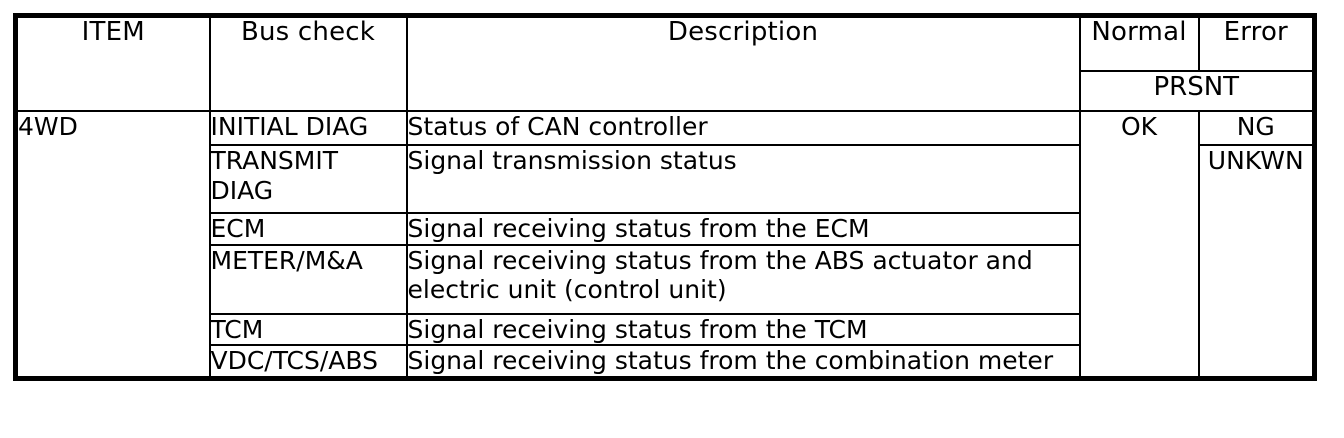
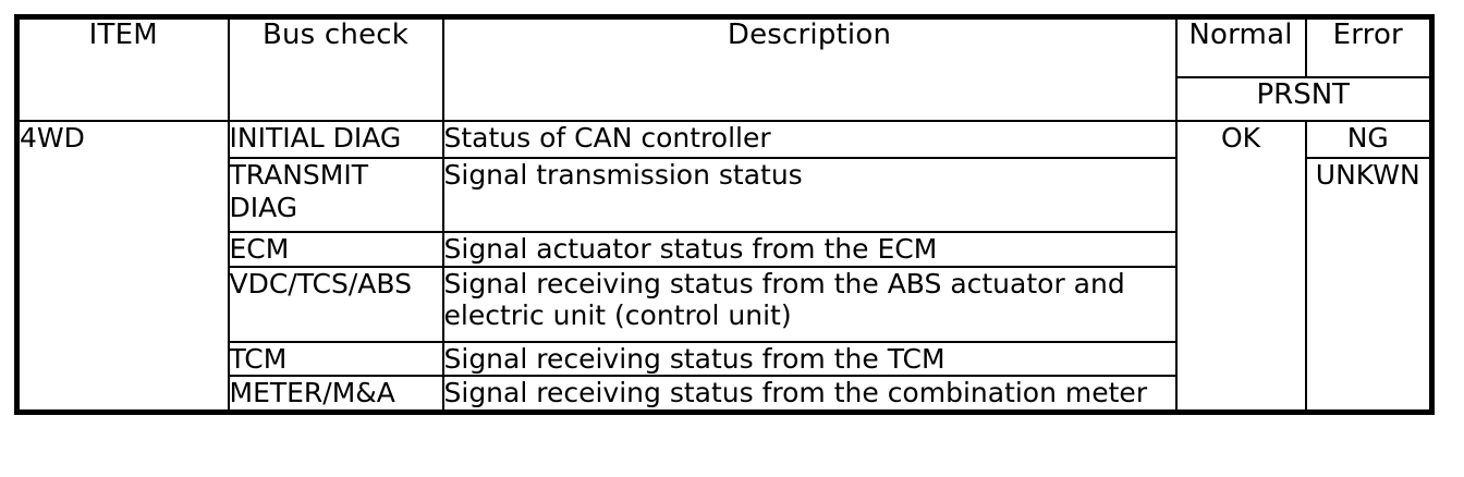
  ITEM	Bus check	Description	Normal	Error
  PRSNT
  4WD	INITIAL DIAG	Status of CAN controller	OK	NG
  TRANSMIT DIAG	Signal transmission status	UNKWN
- ECM	Signal receiving status from the ECM
+ ECM	Signal actuator status from the ECM
- METER/M&A	Signal receiving status from the ABS actuator and electric unit (control unit)
+ VDC/TCS/ABS	Signal receiving status from the ABS actuator and electric unit (control unit)
  TCM	Signal receiving status from the TCM
- VDC/TCS/ABS	Signal receiving status from the combination meter
+ METER/M&A	Signal receiving status from the combination meter
